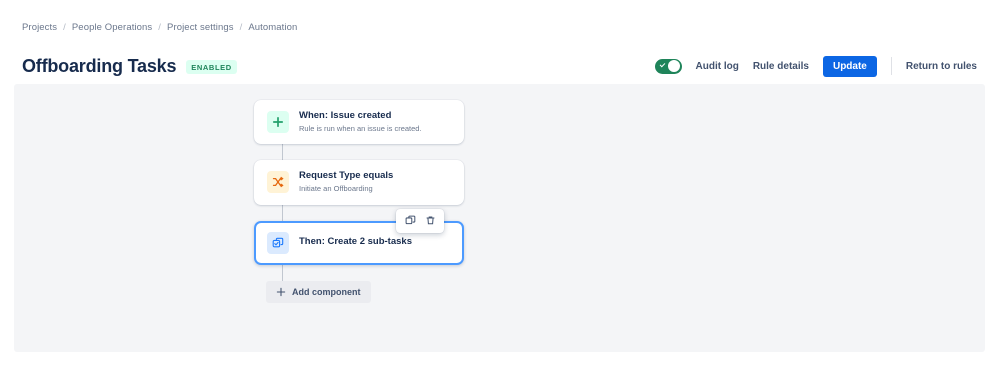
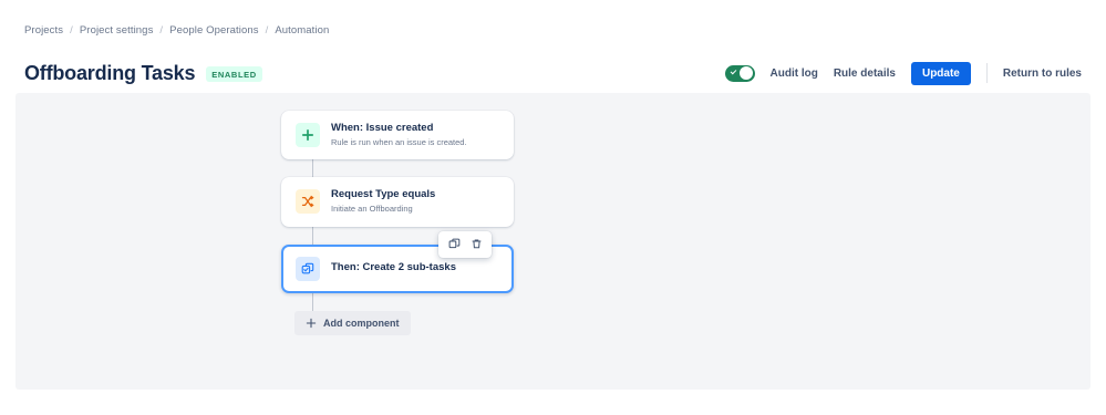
  Projects
  /
- People Operations
+ Project settings
  /
- Project settings
+ People Operations
  /
  Automation
  Offboarding Tasks
  ENABLED
  Audit log
  Rule details
  Update
  Return to rules
  When: Issue created
  Rule is run when an issue is created.
  Request Type equals
  Initiate an Offboarding
  Then: Create 2 sub-tasks
  Add component
